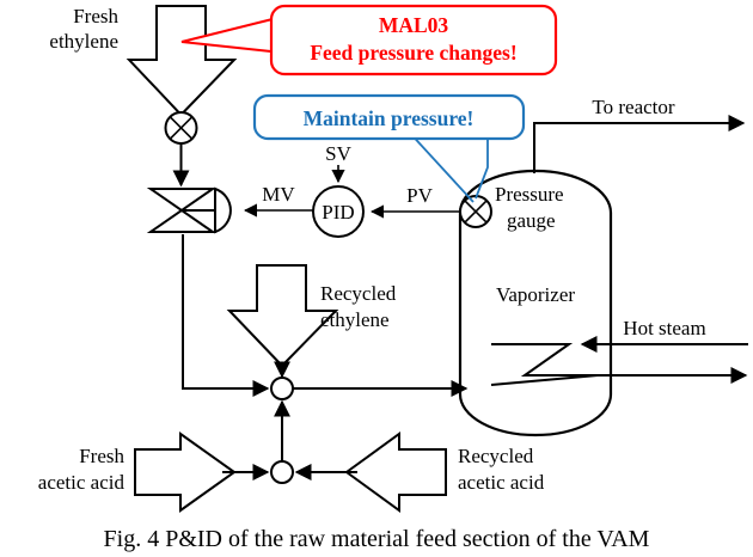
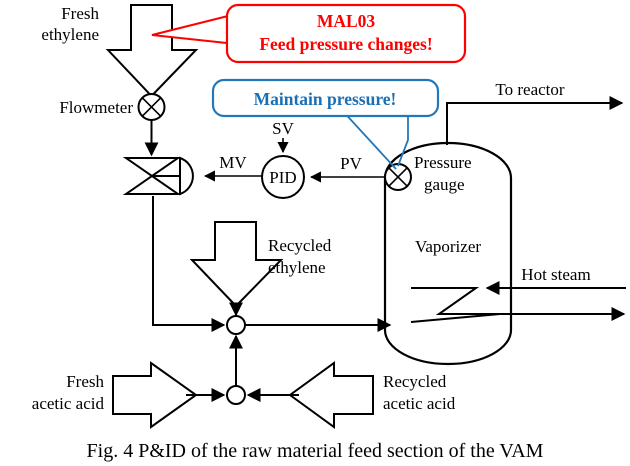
  Fresh
  ethylene
+ Flowmeter
  MV
  PID
  SV
  PV
  Vaporizer
  Pressure
  gauge
  To reactor
  Hot steam
  Recycled
  ethylene
  Fresh
  acetic acid
  Recycled
  acetic acid
  MAL03
  Feed pressure changes!
  Maintain pressure!
  Fig. 4 P&ID of the raw material feed section of the VAM
